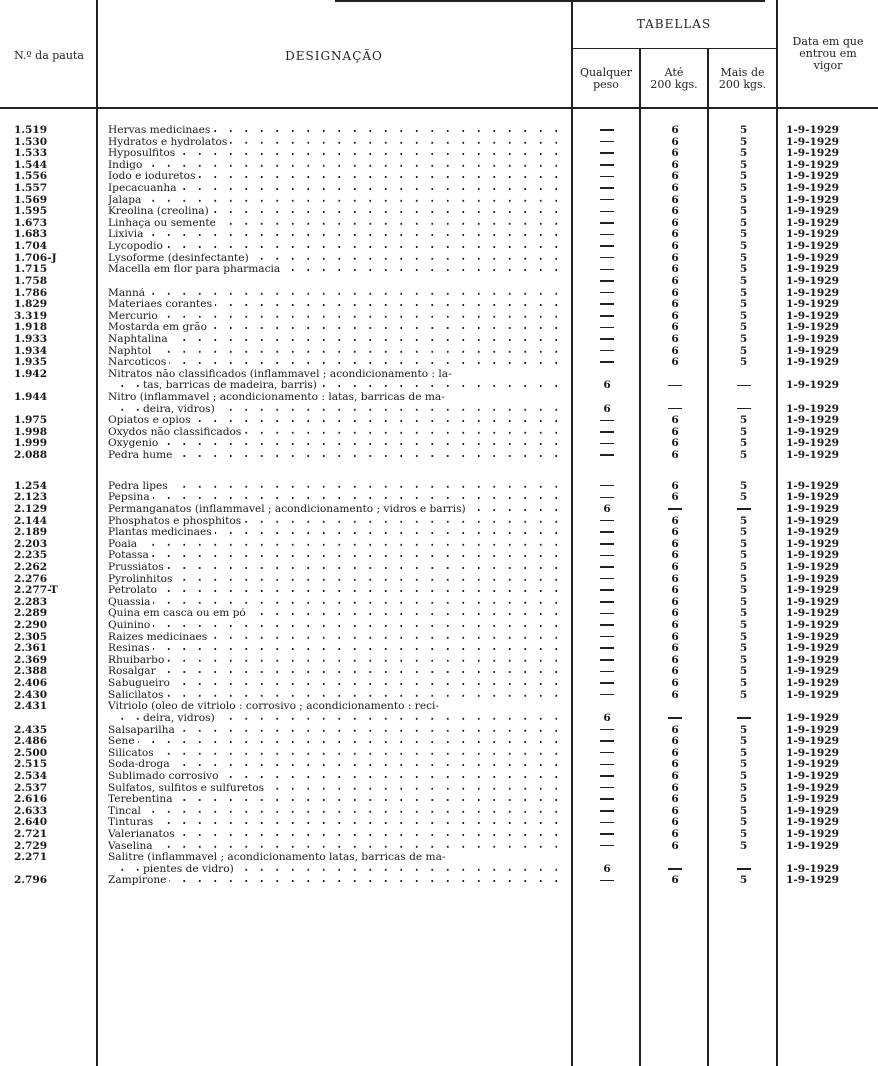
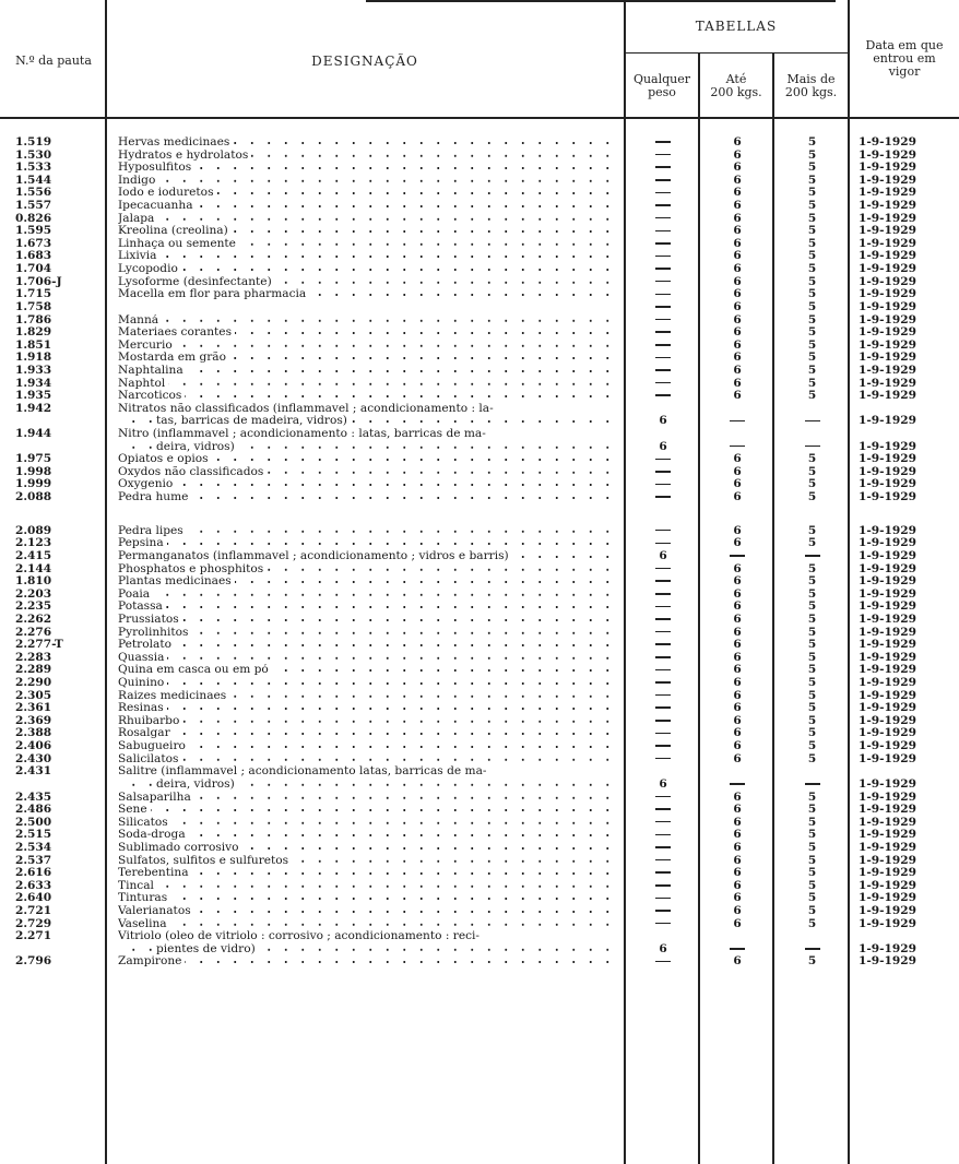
  N.º da pauta
  DESIGNAÇÃO
  TABELLAS
  Qualquer
  peso
  Até
  200 kgs.
  Mais de
  200 kgs.
  Data em que
  entrou em
  vigor
  1.519
  Hervas medicinaes
  6
  5
  1-9-1929
  1.530
  Hydratos e hydrolatos
  6
  5
  1-9-1929
  1.533
  Hyposulfitos
  6
  5
  1-9-1929
  1.544
  Indigo
  6
  5
  1-9-1929
  1.556
  Iodo e ioduretos
  6
  5
  1-9-1929
  1.557
  Ipecacuanha
  6
  5
  1-9-1929
- 1.569
+ 0.826
  Jalapa
  6
  5
  1-9-1929
  1.595
  Kreolina (creolina)
  6
  5
  1-9-1929
  1.673
  Linhaça ou semente
  6
  5
  1-9-1929
  1.683
  Lixivia
  6
  5
  1-9-1929
  1.704
  Lycopodio
  6
  5
  1-9-1929
  1.706-J
  Lysoforme (desinfectante)
  6
  5
  1-9-1929
  1.715
  Macella em flor para pharmacia
  6
  5
  1-9-1929
  1.758
  6
  5
  1-9-1929
  1.786
  Manná
  6
  5
  1-9-1929
  1.829
  Materiaes corantes
  6
  5
  1-9-1929
- 3.319
+ 1.851
  Mercurio
  6
  5
  1-9-1929
  1.918
  Mostarda em grão
  6
  5
  1-9-1929
  1.933
  Naphtalina
  6
  5
  1-9-1929
  1.934
  Naphtol
  6
  5
  1-9-1929
  1.935
  Narcoticos
  6
  5
  1-9-1929
  1.942
  Nitratos não classificados (inflammavel ; acondicionamento : la-
- tas, barricas de madeira, barris)
+ tas, barricas de madeira, vidros)
  6
  1-9-1929
  1.944
  Nitro (inflammavel ; acondicionamento : latas, barricas de ma-
  deira, vidros)
  6
  1-9-1929
  1.975
  Opiatos e opios
  6
  5
  1-9-1929
  1.998
  Oxydos não classificados
  6
  5
  1-9-1929
  1.999
  Oxygenio
  6
  5
  1-9-1929
  2.088
  Pedra hume
  6
  5
  1-9-1929
- 1.254
+ 2.089
  Pedra lipes
  6
  5
  1-9-1929
  2.123
  Pepsina
  6
  5
  1-9-1929
- 2.129
+ 2.415
  Permanganatos (inflammavel ; acondicionamento ; vidros e barris)
  6
  1-9-1929
  2.144
  Phosphatos e phosphitos
  6
  5
  1-9-1929
- 2.189
+ 1.810
  Plantas medicinaes
  6
  5
  1-9-1929
  2.203
  Poaia
  6
  5
  1-9-1929
  2.235
  Potassa
  6
  5
  1-9-1929
  2.262
  Prussiatos
  6
  5
  1-9-1929
  2.276
  Pyrolinhitos
  6
  5
  1-9-1929
  2.277-T
  Petrolato
  6
  5
  1-9-1929
  2.283
  Quassia
  6
  5
  1-9-1929
  2.289
  Quina em casca ou em pó
  6
  5
  1-9-1929
  2.290
  Quinino
  6
  5
  1-9-1929
  2.305
  Raizes medicinaes
  6
  5
  1-9-1929
  2.361
  Resinas
  6
  5
  1-9-1929
  2.369
  Rhuibarbo
  6
  5
  1-9-1929
  2.388
  Rosalgar
  6
  5
  1-9-1929
  2.406
  Sabugueiro
  6
  5
  1-9-1929
  2.430
  Salicilatos
  6
  5
  1-9-1929
  2.431
- Vitriolo (oleo de vitriolo : corrosivo ; acondicionamento : reci-
+ Salitre (inflammavel ; acondicionamento latas, barricas de ma-
  deira, vidros)
  6
  1-9-1929
  2.435
  Salsaparilha
  6
  5
  1-9-1929
  2.486
  Sene
  6
  5
  1-9-1929
  2.500
  Silicatos
  6
  5
  1-9-1929
  2.515
  Soda-droga
  6
  5
  1-9-1929
  2.534
  Sublimado corrosivo
  6
  5
  1-9-1929
  2.537
  Sulfatos, sulfitos e sulfuretos
  6
  5
  1-9-1929
  2.616
  Terebentina
  6
  5
  1-9-1929
  2.633
  Tincal
  6
  5
  1-9-1929
  2.640
  Tinturas
  6
  5
  1-9-1929
  2.721
  Valerianatos
  6
  5
  1-9-1929
  2.729
  Vaselina
  6
  5
  1-9-1929
  2.271
- Salitre (inflammavel ; acondicionamento latas, barricas de ma-
+ Vitriolo (oleo de vitriolo : corrosivo ; acondicionamento : reci-
  pientes de vidro)
  6
  1-9-1929
  2.796
  Zampirone
  6
  5
  1-9-1929
